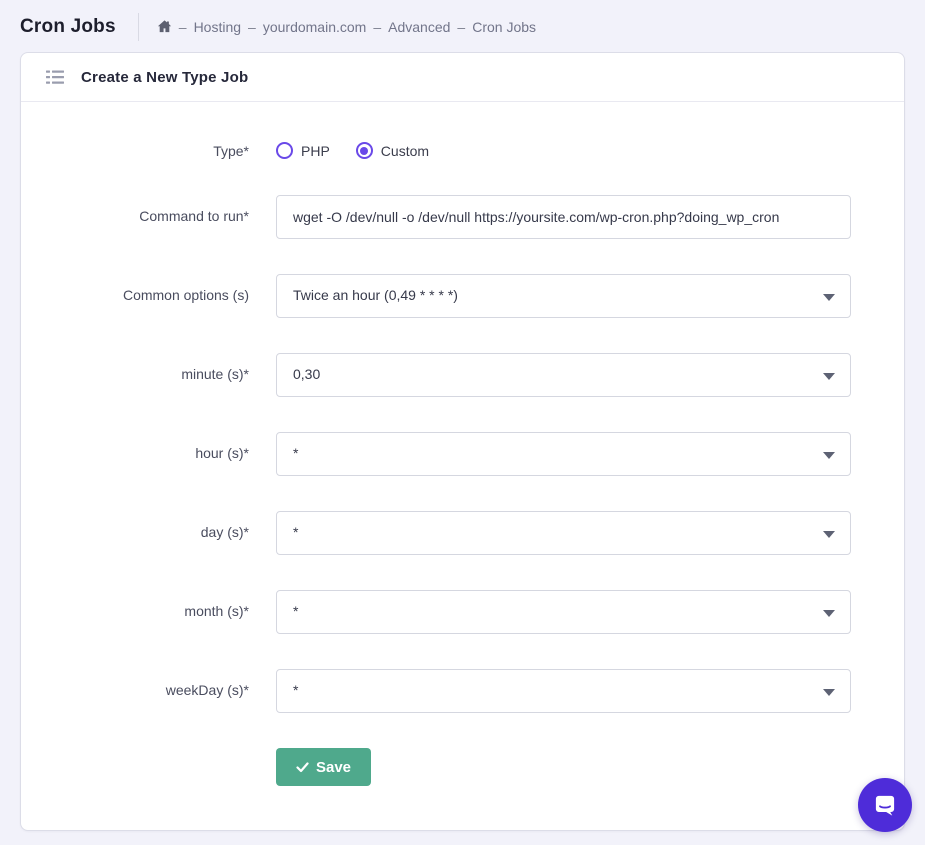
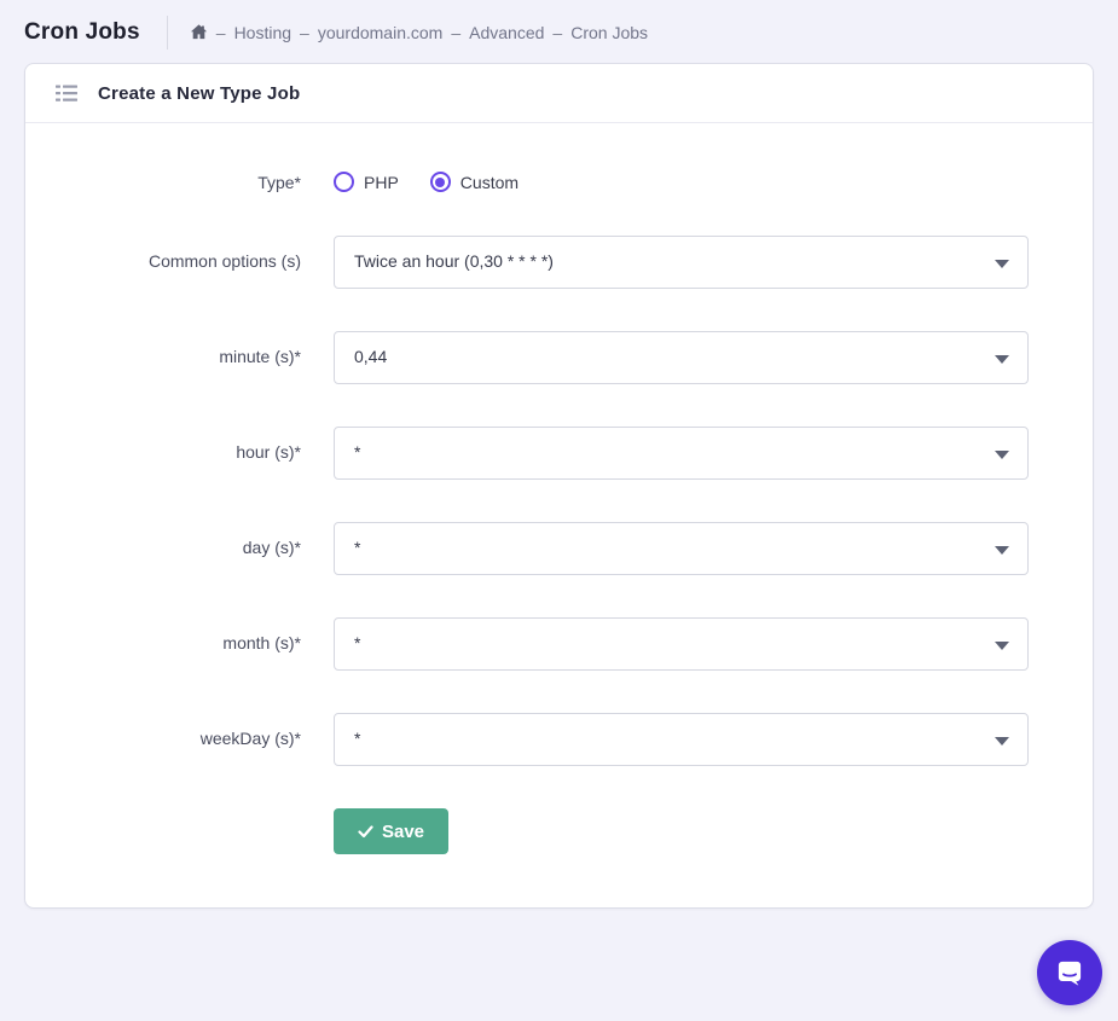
  Cron Jobs
  –
  Hosting
  –
  yourdomain.com
  –
  Advanced
  –
  Cron Jobs
  Create a New Type Job
  Type*
  PHP
  Custom
- Command to run*
- wget -O /dev/null -o /dev/null https://yoursite.com/wp-cron.php?doing_wp_cron
  Common options (s)
- Twice an hour (0,49 * * * *)
+ Twice an hour (0,30 * * * *)
  minute (s)*
- 0,30
+ 0,44
  hour (s)*
  *
  day (s)*
  *
  month (s)*
  *
  weekDay (s)*
  *
  Save
